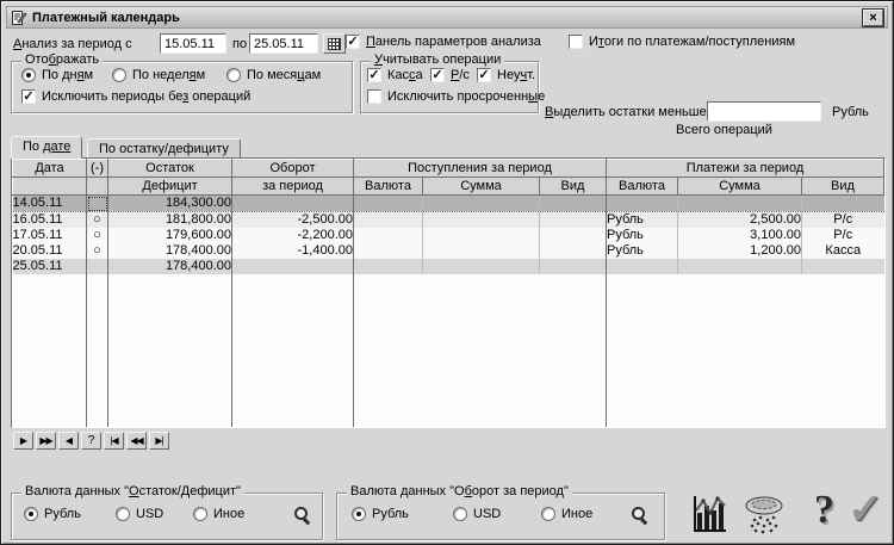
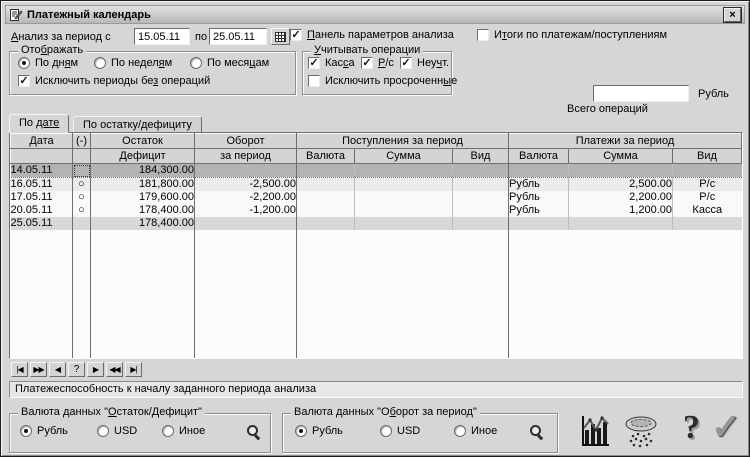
  Платежный календарь
  ×
  Анализ за период с
  15.05.11
  по
  25.05.11
  ✓
  Панель параметров анализа
  Итоги по платежам/поступлениям
  Отображать
  По дням
  По неделям
  По месяцам
  ✓
  Исключить периоды без операций
  Учитывать операции
  ✓
  Касса
  ✓
  Р/с
  ✓
  Неучт.
  Исключить просроченные
- Выделить остатки меньше
  Рубль
  Всего операций
  По дате
  По остатку/дефициту
  Дата	(-)	Остаток	Оборот	Поступления за период	Платежи за период
  		Дефицит	за период	Валюта	Сумма	Вид	Валюта	Сумма	Вид
  14.05.11		184,300.00
  16.05.11	○	181,800.00	-2,500.00				Рубль	2,500.00	Р/с
- 17.05.11	○	179,600.00	-2,200.00				Рубль	3,100.00	Р/с
+ 17.05.11	○	179,600.00	-2,200.00				Рубль	2,200.00	Р/с
- 20.05.11	○	178,400.00	-1,400.00				Рубль	1,200.00	Касса
+ 20.05.11	○	178,400.00	-1,200.00				Рубль	1,200.00	Касса
  25.05.11		178,400.00
- ▶
+ |◀
  ▶▶
  ◀
  ?
- |◀
+ ▶
  ◀◀
  ▶|
+ Платежеспособность к началу заданного периода анализа
  Валюта данных "Остаток/Дефицит"
  Рубль
  USD
  Иное
  Валюта данных "Оборот за период"
  Рубль
  USD
  Иное
  ?
  ✓
